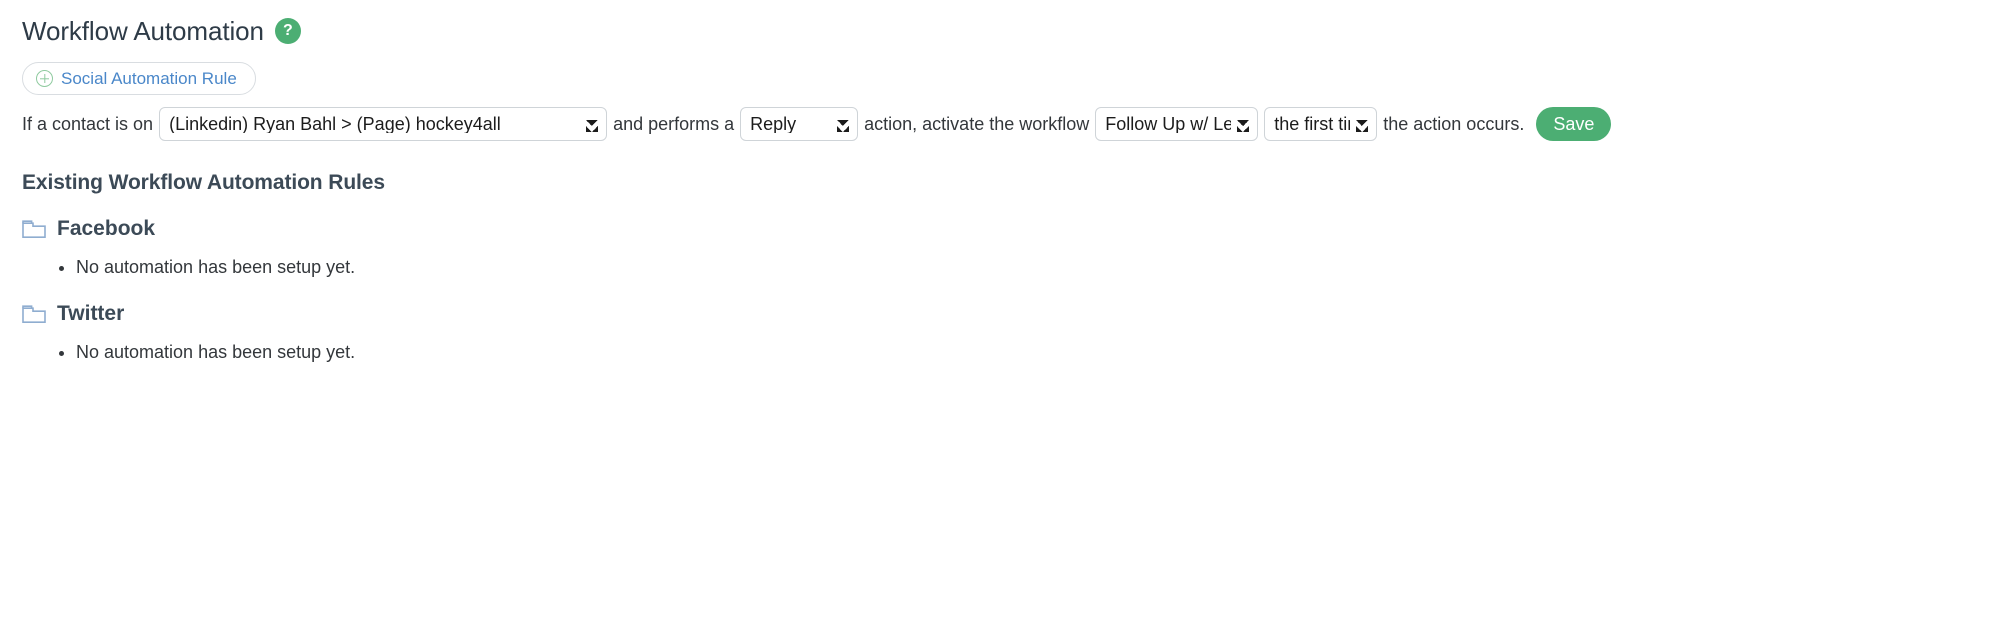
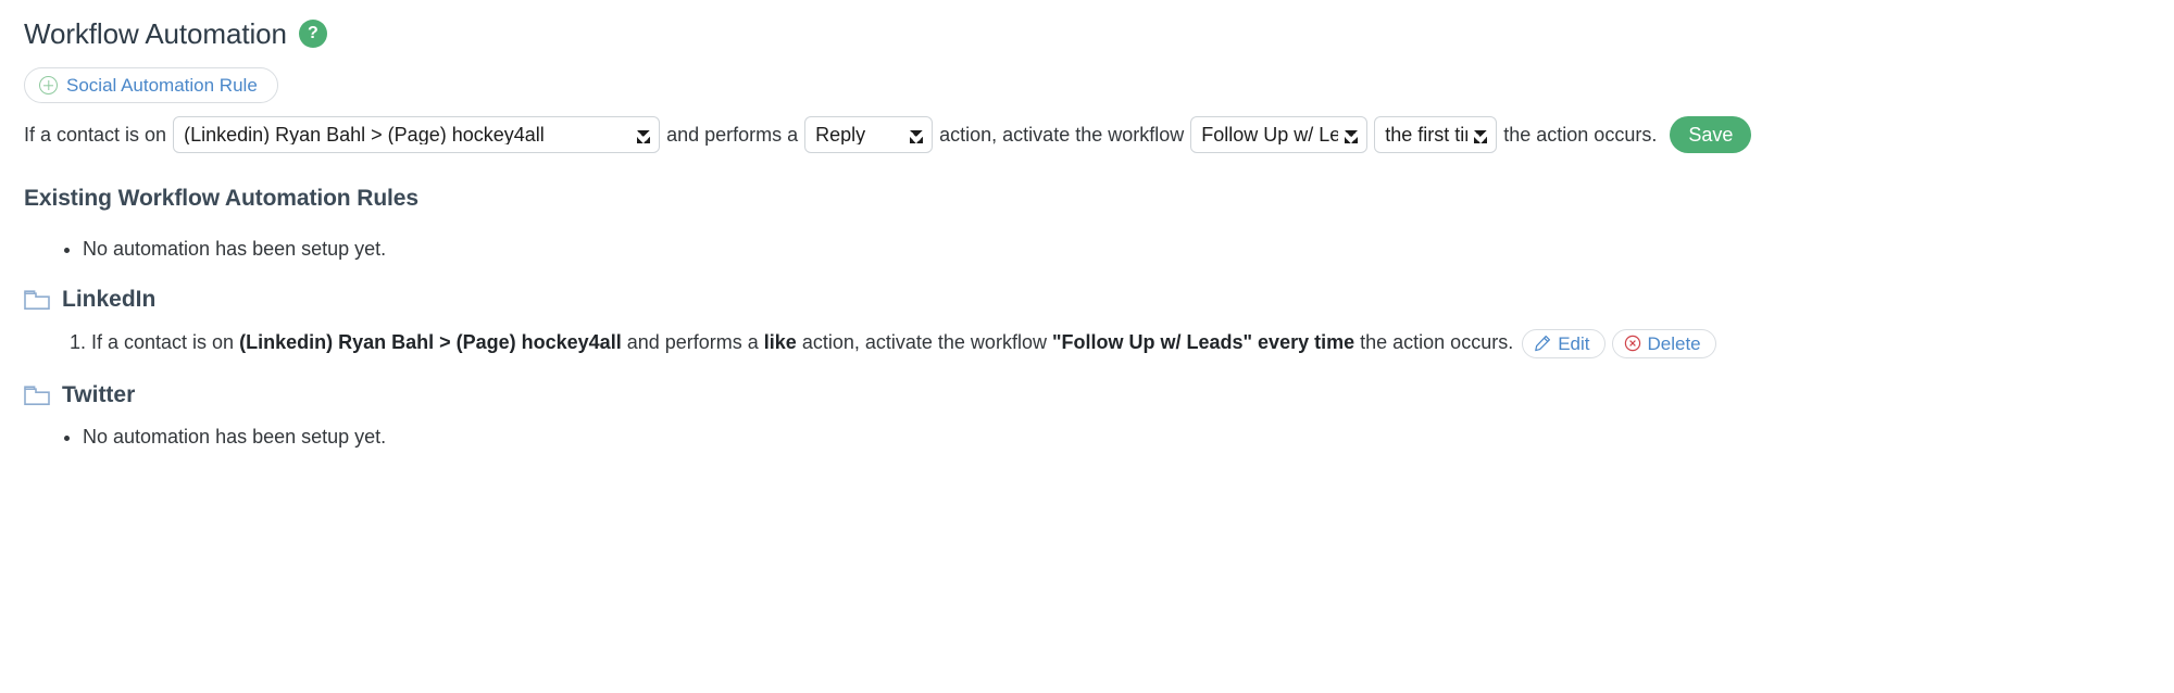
  Workflow Automation
  ?
  Social Automation Rule
  If a contact is on
  (Linkedin) Ryan Bahl > (Page) hockey4all
  and performs a
  Reply
  action, activate the workflow
  Follow Up w/ Le
  the first ti
  the action occurs.
  Save
  Existing Workflow Automation Rules
- Facebook
  No automation has been setup yet.
+ LinkedIn
+ If a contact is on (Linkedin) Ryan Bahl > (Page) hockey4all and performs a like action, activate the workflow "Follow Up w/ Leads" every time the action occurs.
+ Edit
+ Delete
  Twitter
  No automation has been setup yet.
